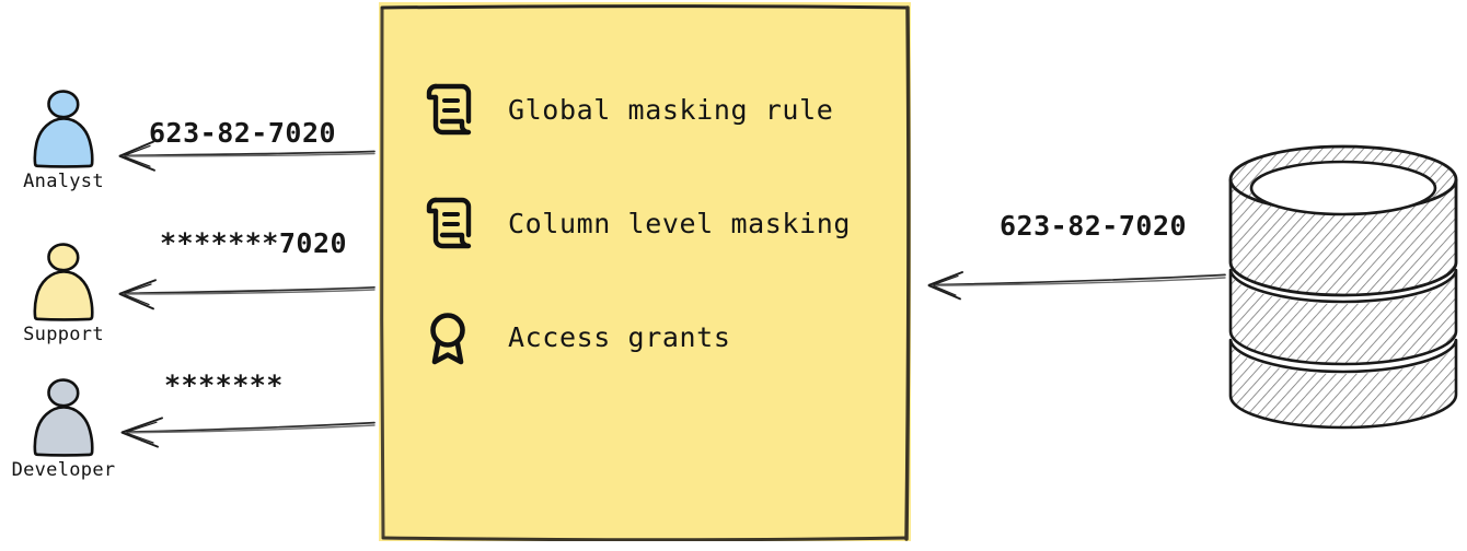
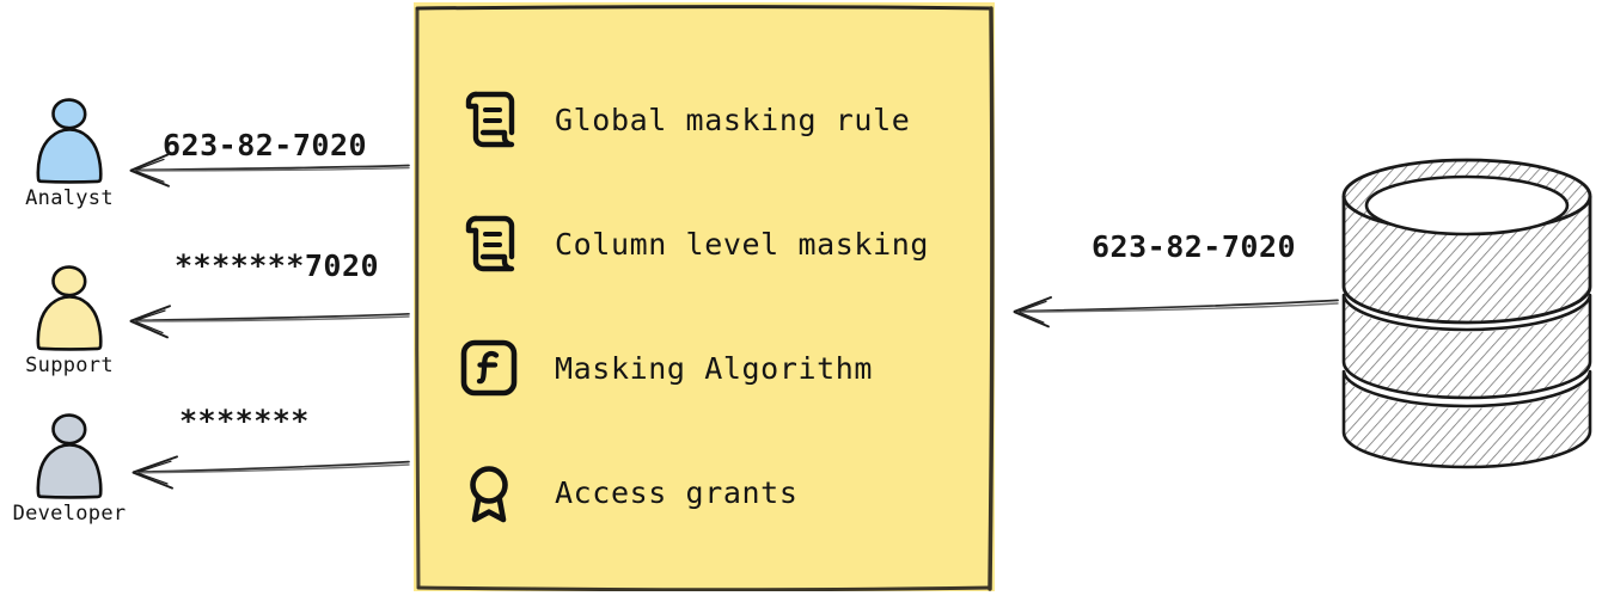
  Analyst
  623-82-7020
  Support
  *******7020
  Developer
  *******
  Global masking rule
  Column level masking
+ Masking Algorithm
  Access grants
  623-82-7020
